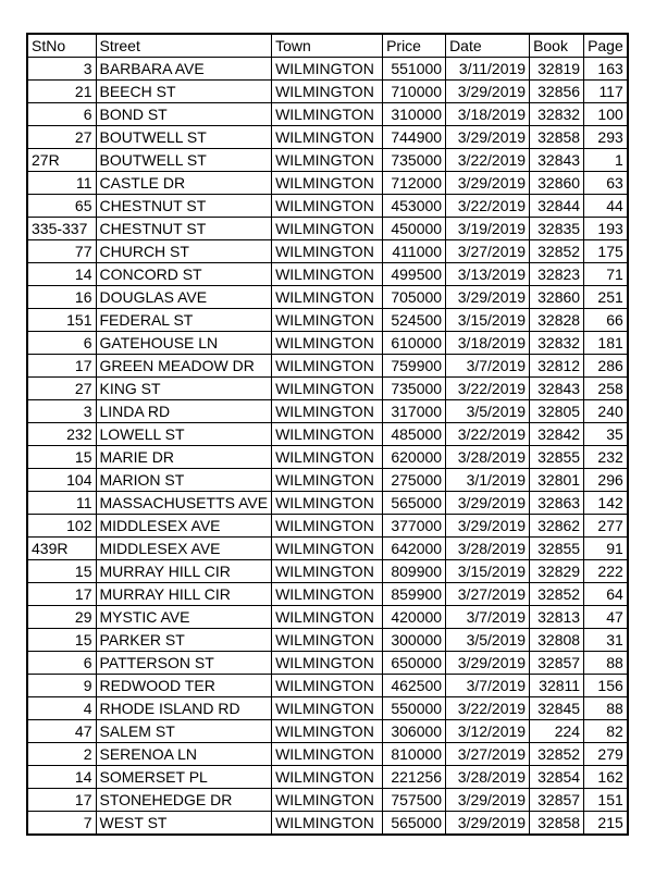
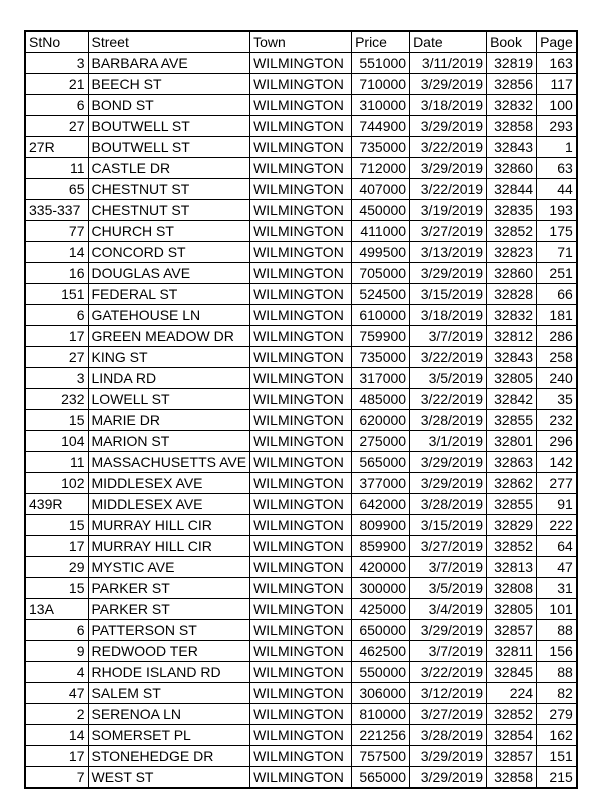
  StNo	Street	Town	Price	Date	Book	Page
  3	BARBARA AVE	WILMINGTON	551000	3/11/2019	32819	163
  21	BEECH ST	WILMINGTON	710000	3/29/2019	32856	117
  6	BOND ST	WILMINGTON	310000	3/18/2019	32832	100
  27	BOUTWELL ST	WILMINGTON	744900	3/29/2019	32858	293
  27R	BOUTWELL ST	WILMINGTON	735000	3/22/2019	32843	1
  11	CASTLE DR	WILMINGTON	712000	3/29/2019	32860	63
- 65	CHESTNUT ST	WILMINGTON	453000	3/22/2019	32844	44
+ 65	CHESTNUT ST	WILMINGTON	407000	3/22/2019	32844	44
  335-337	CHESTNUT ST	WILMINGTON	450000	3/19/2019	32835	193
  77	CHURCH ST	WILMINGTON	411000	3/27/2019	32852	175
  14	CONCORD ST	WILMINGTON	499500	3/13/2019	32823	71
  16	DOUGLAS AVE	WILMINGTON	705000	3/29/2019	32860	251
  151	FEDERAL ST	WILMINGTON	524500	3/15/2019	32828	66
  6	GATEHOUSE LN	WILMINGTON	610000	3/18/2019	32832	181
  17	GREEN MEADOW DR	WILMINGTON	759900	3/7/2019	32812	286
  27	KING ST	WILMINGTON	735000	3/22/2019	32843	258
  3	LINDA RD	WILMINGTON	317000	3/5/2019	32805	240
  232	LOWELL ST	WILMINGTON	485000	3/22/2019	32842	35
  15	MARIE DR	WILMINGTON	620000	3/28/2019	32855	232
  104	MARION ST	WILMINGTON	275000	3/1/2019	32801	296
  11	MASSACHUSETTS AVE	WILMINGTON	565000	3/29/2019	32863	142
  102	MIDDLESEX AVE	WILMINGTON	377000	3/29/2019	32862	277
  439R	MIDDLESEX AVE	WILMINGTON	642000	3/28/2019	32855	91
  15	MURRAY HILL CIR	WILMINGTON	809900	3/15/2019	32829	222
  17	MURRAY HILL CIR	WILMINGTON	859900	3/27/2019	32852	64
  29	MYSTIC AVE	WILMINGTON	420000	3/7/2019	32813	47
  15	PARKER ST	WILMINGTON	300000	3/5/2019	32808	31
+ 13A	PARKER ST	WILMINGTON	425000	3/4/2019	32805	101
  6	PATTERSON ST	WILMINGTON	650000	3/29/2019	32857	88
  9	REDWOOD TER	WILMINGTON	462500	3/7/2019	32811	156
  4	RHODE ISLAND RD	WILMINGTON	550000	3/22/2019	32845	88
  47	SALEM ST	WILMINGTON	306000	3/12/2019	224	82
  2	SERENOA LN	WILMINGTON	810000	3/27/2019	32852	279
  14	SOMERSET PL	WILMINGTON	221256	3/28/2019	32854	162
  17	STONEHEDGE DR	WILMINGTON	757500	3/29/2019	32857	151
  7	WEST ST	WILMINGTON	565000	3/29/2019	32858	215
